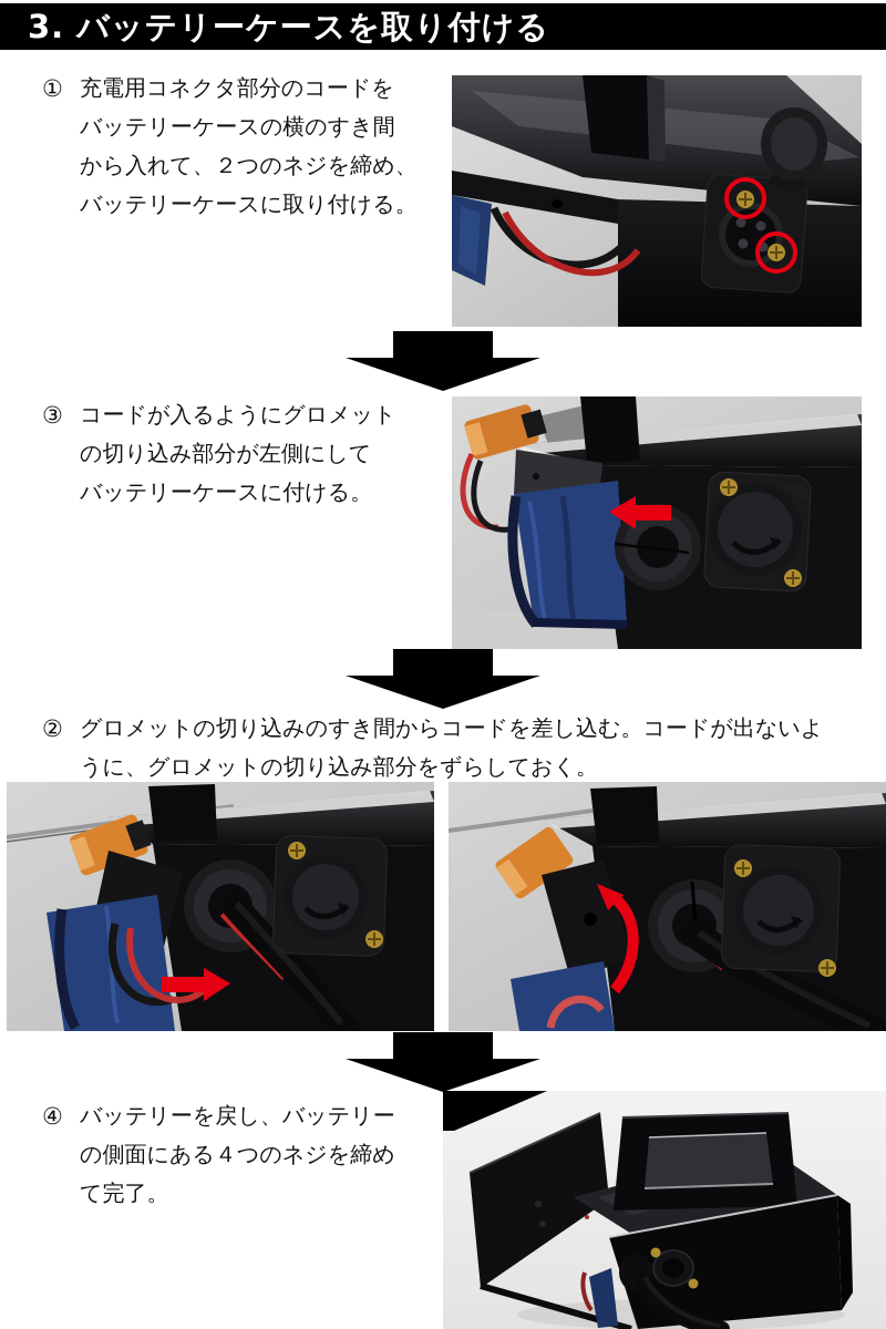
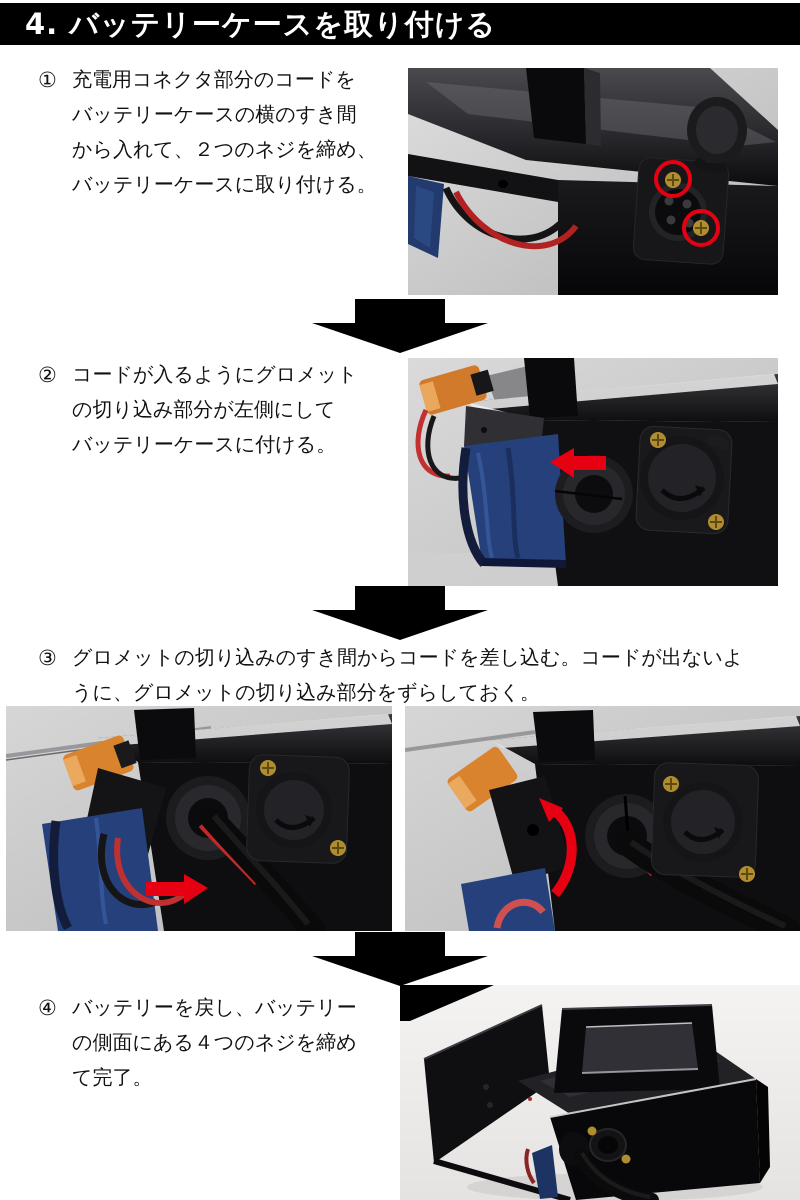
- 3. バッテリーケースを取り付ける
+ 4. バッテリーケースを取り付ける
  ①
  充電用コネクタ部分のコードを
  バッテリーケースの横のすき間
  から入れて、２つのネジを締め、
  バッテリーケースに取り付ける。
- ③
+ ②
  コードが入るようにグロメット
  の切り込み部分が左側にして
  バッテリーケースに付ける。
- ②
+ ③
  グロメットの切り込みのすき間からコードを差し込む。コードが出ないよ
  うに、グロメットの切り込み部分をずらしておく。
  ④
  バッテリーを戻し、バッテリー
  の側面にある４つのネジを締め
  て完了。
